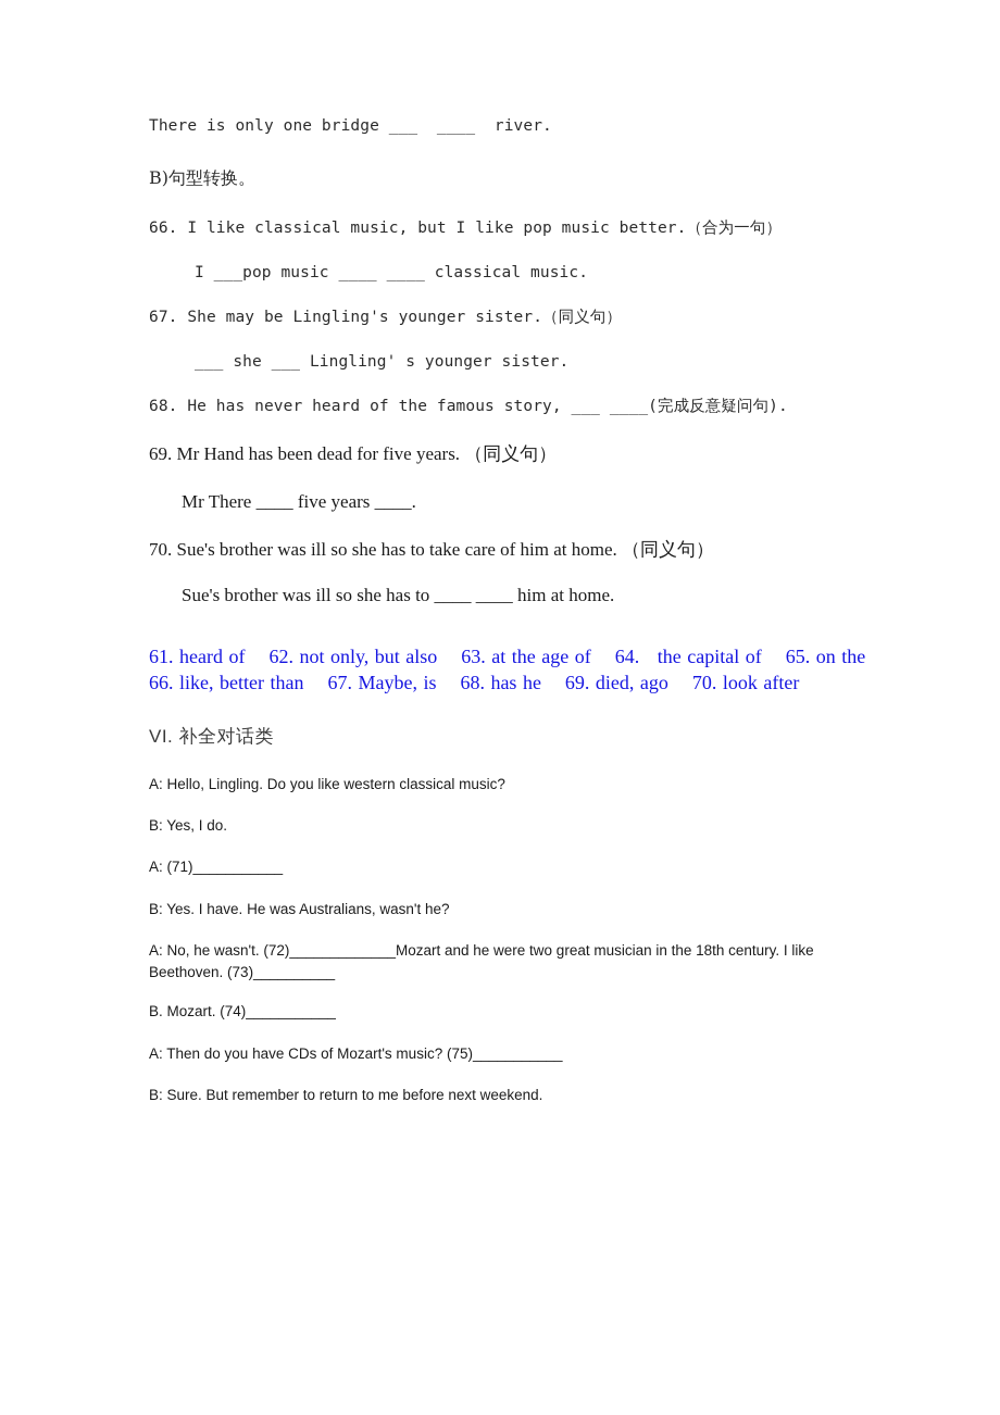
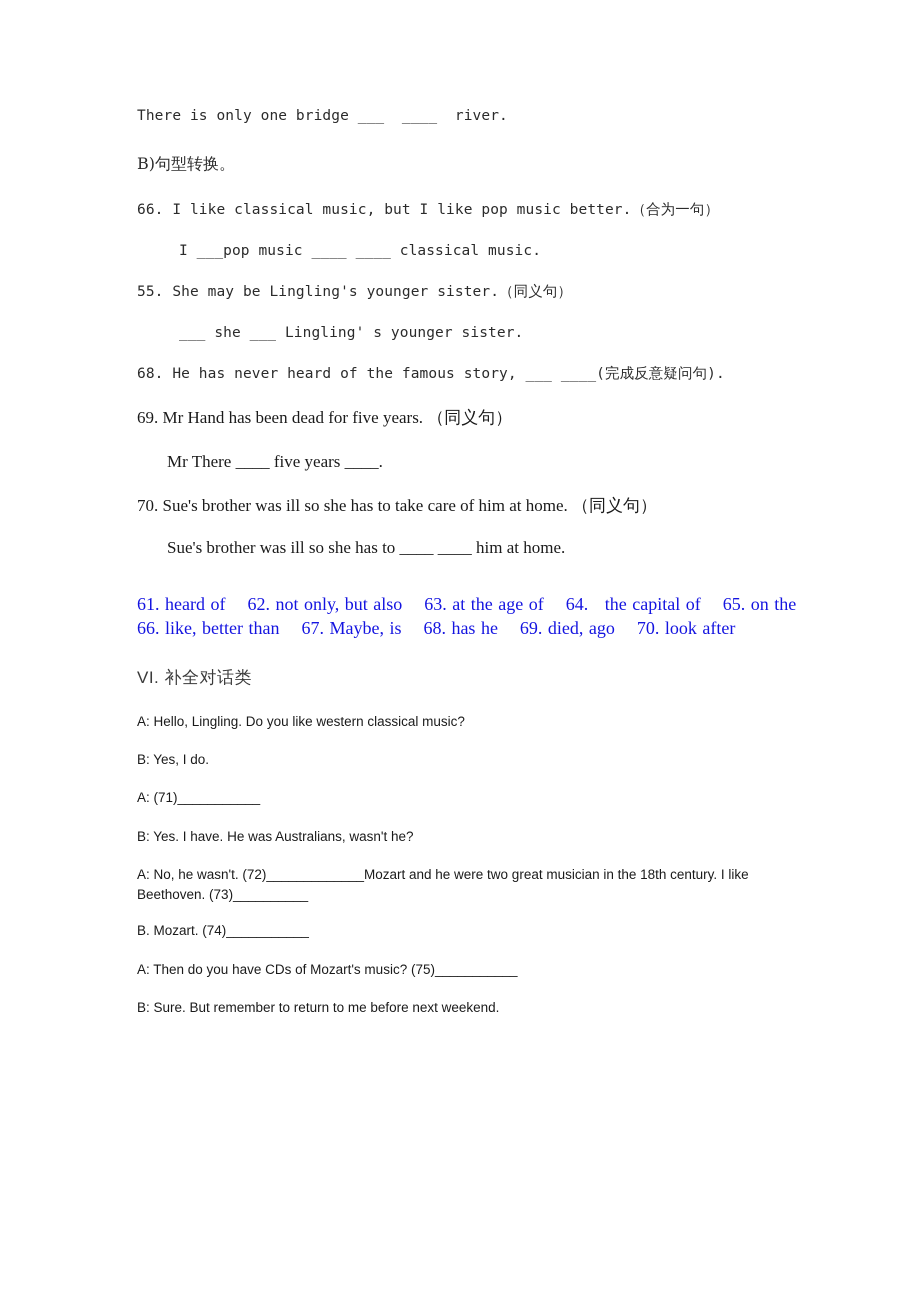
  There is only one bridge ___ ____ river.
  B)句型转换。
  66. I like classical music, but I like pop music better.（合为一句）
  I ___pop music ____ ____ classical music.
- 67. She may be Lingling's younger sister.（同义句）
+ 55. She may be Lingling's younger sister.（同义句）
  ___ she ___ Lingling' s younger sister.
  68. He has never heard of the famous story, ___ ____(完成反意疑问句).
  69. Mr Hand has been dead for five years. （同义句）
  Mr There ____ five years ____.
  70. Sue's brother was ill so she has to take care of him at home. （同义句）
  Sue's brother was ill so she has to ____ ____ him at home.
  61. heard of 62. not only, but also 63. at the age of 64. the capital of 65. on the 66. like, better than 67. Maybe, is 68. has he 69. died, ago 70. look after
  VI. 补全对话类
  A: Hello, Lingling. Do you like western classical music?
  B: Yes, I do.
  A: (71)___________
  B: Yes. I have. He was Australians, wasn't he?
  A: No, he wasn't. (72)_____________Mozart and he were two great musician in the 18th century. I like Beethoven. (73)__________
  B. Mozart. (74)___________
  A: Then do you have CDs of Mozart's music? (75)___________
  B: Sure. But remember to return to me before next weekend.
